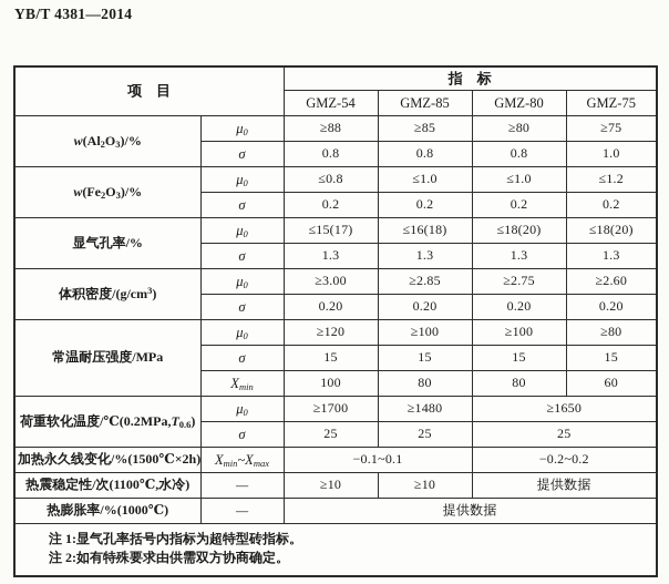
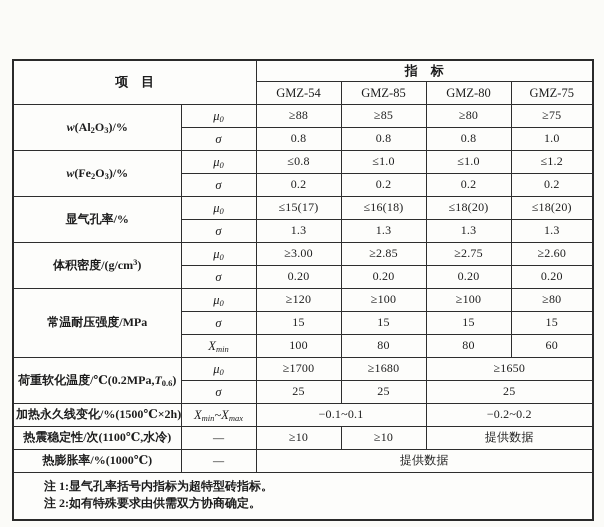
- YB/T 4381—2014
  项 目	指 标
  GMZ-54	GMZ-85	GMZ-80	GMZ-75
  w(Al2O3)/%	μ0	≥88	≥85	≥80	≥75
  σ	0.8	0.8	0.8	1.0
  w(Fe2O3)/%	μ0	≤0.8	≤1.0	≤1.0	≤1.2
  σ	0.2	0.2	0.2	0.2
  显气孔率/%	μ0	≤15(17)	≤16(18)	≤18(20)	≤18(20)
  σ	1.3	1.3	1.3	1.3
  体积密度/(g/cm3)	μ0	≥3.00	≥2.85	≥2.75	≥2.60
  σ	0.20	0.20	0.20	0.20
  常温耐压强度/MPa	μ0	≥120	≥100	≥100	≥80
  σ	15	15	15	15
  Xmin	100	80	80	60
- 荷重软化温度/℃(0.2MPa,T0.6)	μ0	≥1700	≥1480	≥1650
+ 荷重软化温度/℃(0.2MPa,T0.6)	μ0	≥1700	≥1680	≥1650
  σ	25	25	25
  加热永久线变化/%(1500℃×2h)	Xmin~Xmax	−0.1~0.1	−0.2~0.2
  热震稳定性/次(1100℃,水冷)	—	≥10	≥10	提供数据
  热膨胀率/%(1000℃)	—	提供数据
  注 1:显气孔率括号内指标为超特型砖指标。 注 2:如有特殊要求由供需双方协商确定。
